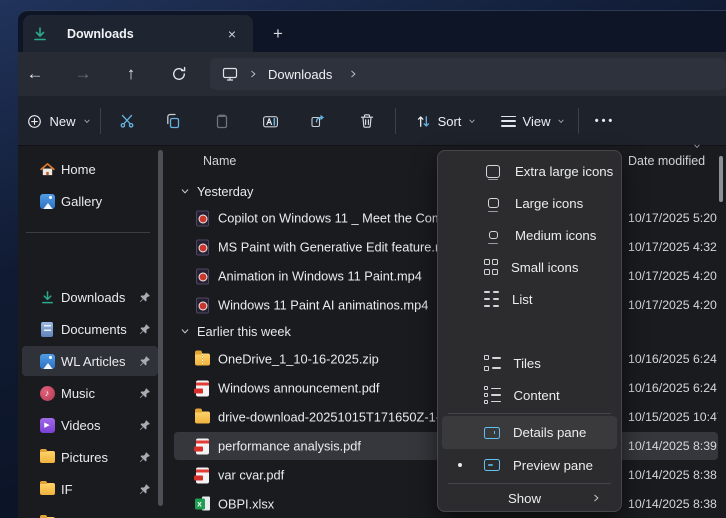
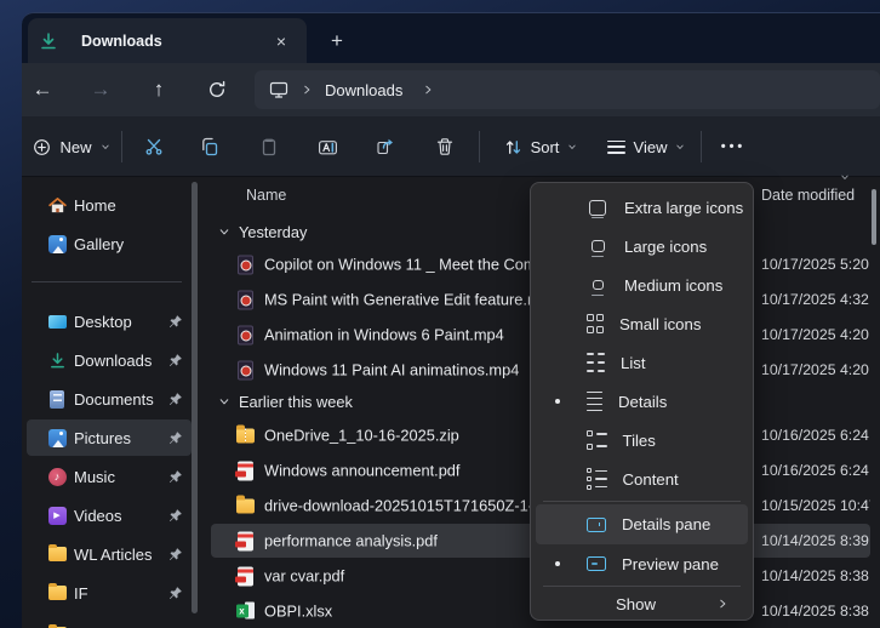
  Downloads
  ×
  +
  ←
  →
  ↑
  Downloads
  New
  Sort
  View
  •••
  Home
  Gallery
+ Desktop
  Downloads
  Documents
- WL Articles
+ Pictures
  Music
  Videos
- Pictures
+ WL Articles
  IF
  Name
  Date modified
  Yesterday
  Copilot on Windows 11 _ Meet the Co
  10/17/2025 5:20
  MS Paint with Generative Edit feature.
  10/17/2025 4:32
- Animation in Windows 11 Paint.mp4
+ Animation in Windows 6 Paint.mp4
  10/17/2025 4:20
  Windows 11 Paint AI animatinos.mp4
  10/17/2025 4:20
  Earlier this week
  OneDrive_1_10-16-2025.zip
  10/16/2025 6:24
  Windows announcement.pdf
  10/16/2025 6:24
  drive-download-20251015T171650Z-1
  10/15/2025 10:4
  performance analysis.pdf
  10/14/2025 8:39
  var cvar.pdf
  10/14/2025 8:38
  OBPI.xlsx
  10/14/2025 8:38
  Extra large icons
  Large icons
  Medium icons
  Small icons
  List
+ Details
  Tiles
  Content
  Details pane
  Preview pane
  Show
